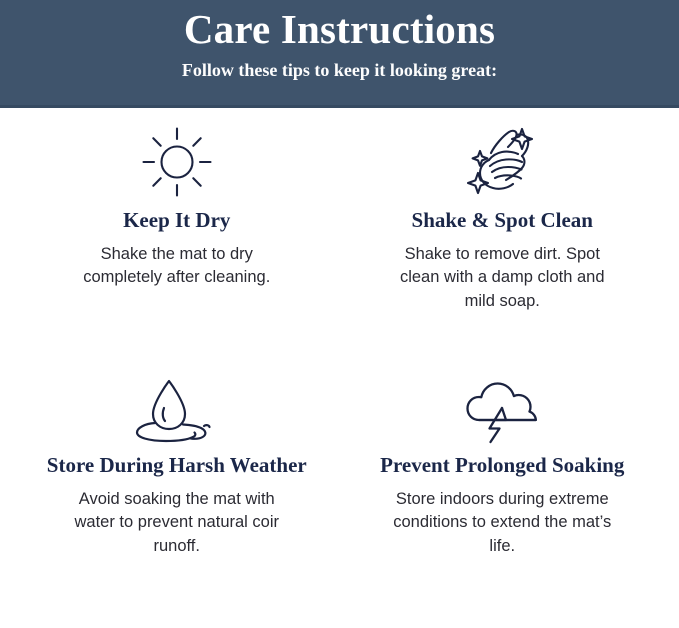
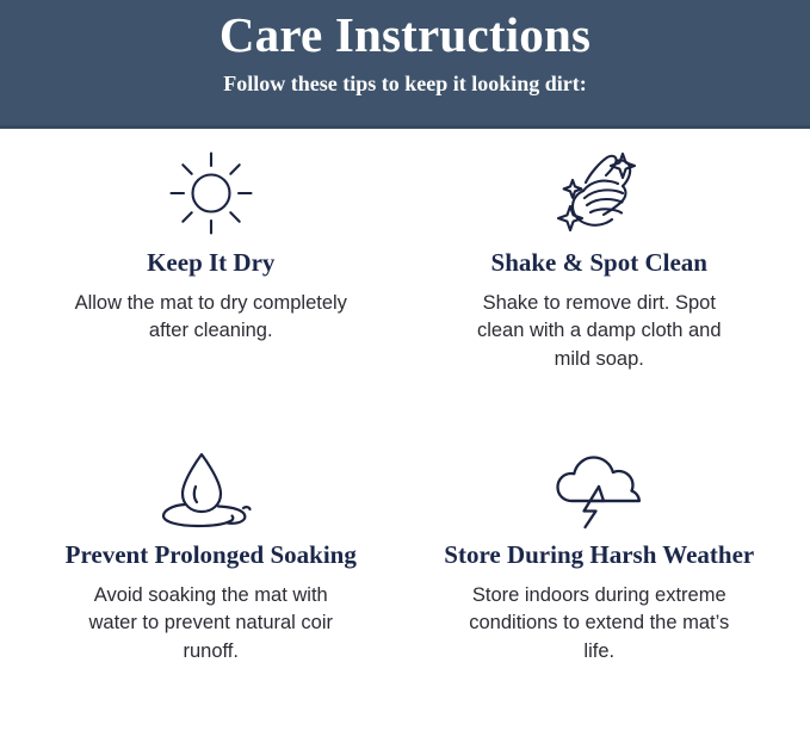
  Care Instructions
- Follow these tips to keep it looking great:
+ Follow these tips to keep it looking dirt:
  Keep It Dry
- Shake the mat to dry completely after cleaning.
+ Allow the mat to dry completely after cleaning.
  Shake & Spot Clean
  Shake to remove dirt. Spot clean with a damp cloth and mild soap.
- Store During Harsh Weather
+ Prevent Prolonged Soaking
  Avoid soaking the mat with water to prevent natural coir runoff.
- Prevent Prolonged Soaking
+ Store During Harsh Weather
  Store indoors during extreme conditions to extend the mat’s life.
